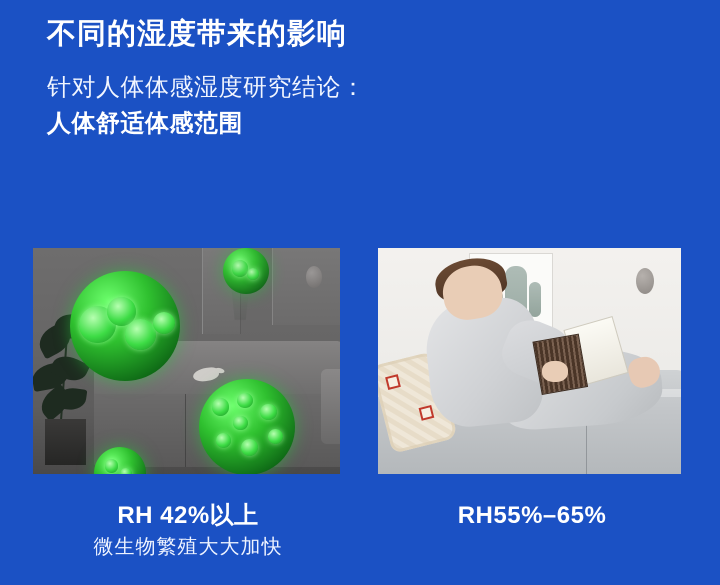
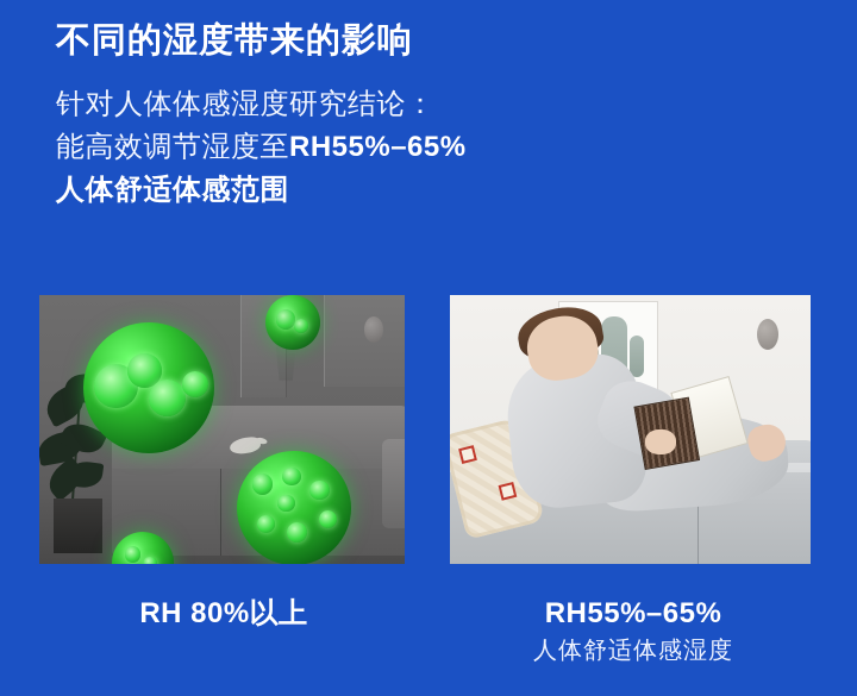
  不同的湿度带来的影响
  针对人体体感湿度研究结论：
+ 能高效调节湿度至RH55%–65%
  人体舒适体感范围
- RH 42%以上
+ RH 80%以上
- 微生物繁殖大大加快
  RH55%–65%
+ 人体舒适体感湿度
